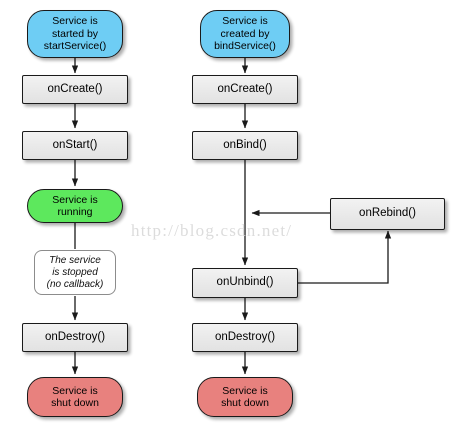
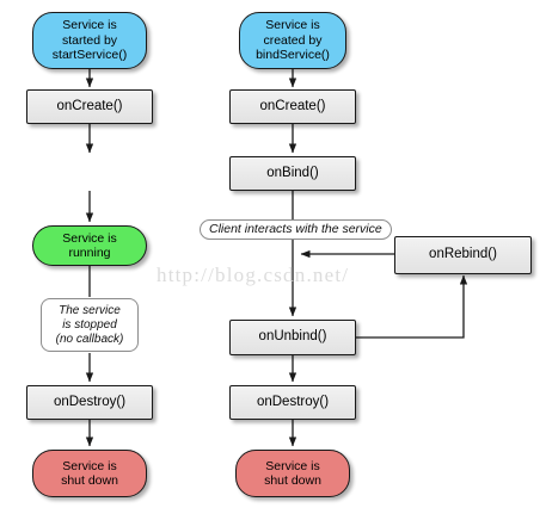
  http://blog.csdn.net/
  Service is
  started by
  startService()
  onCreate()
- onStart()
  Service is
  running
  The service
  is stopped
  (no callback)
  onDestroy()
  Service is
  shut down
  Service is
  created by
  bindService()
  onCreate()
  onBind()
+ Client interacts with the service
  onRebind()
  onUnbind()
  onDestroy()
  Service is
  shut down
